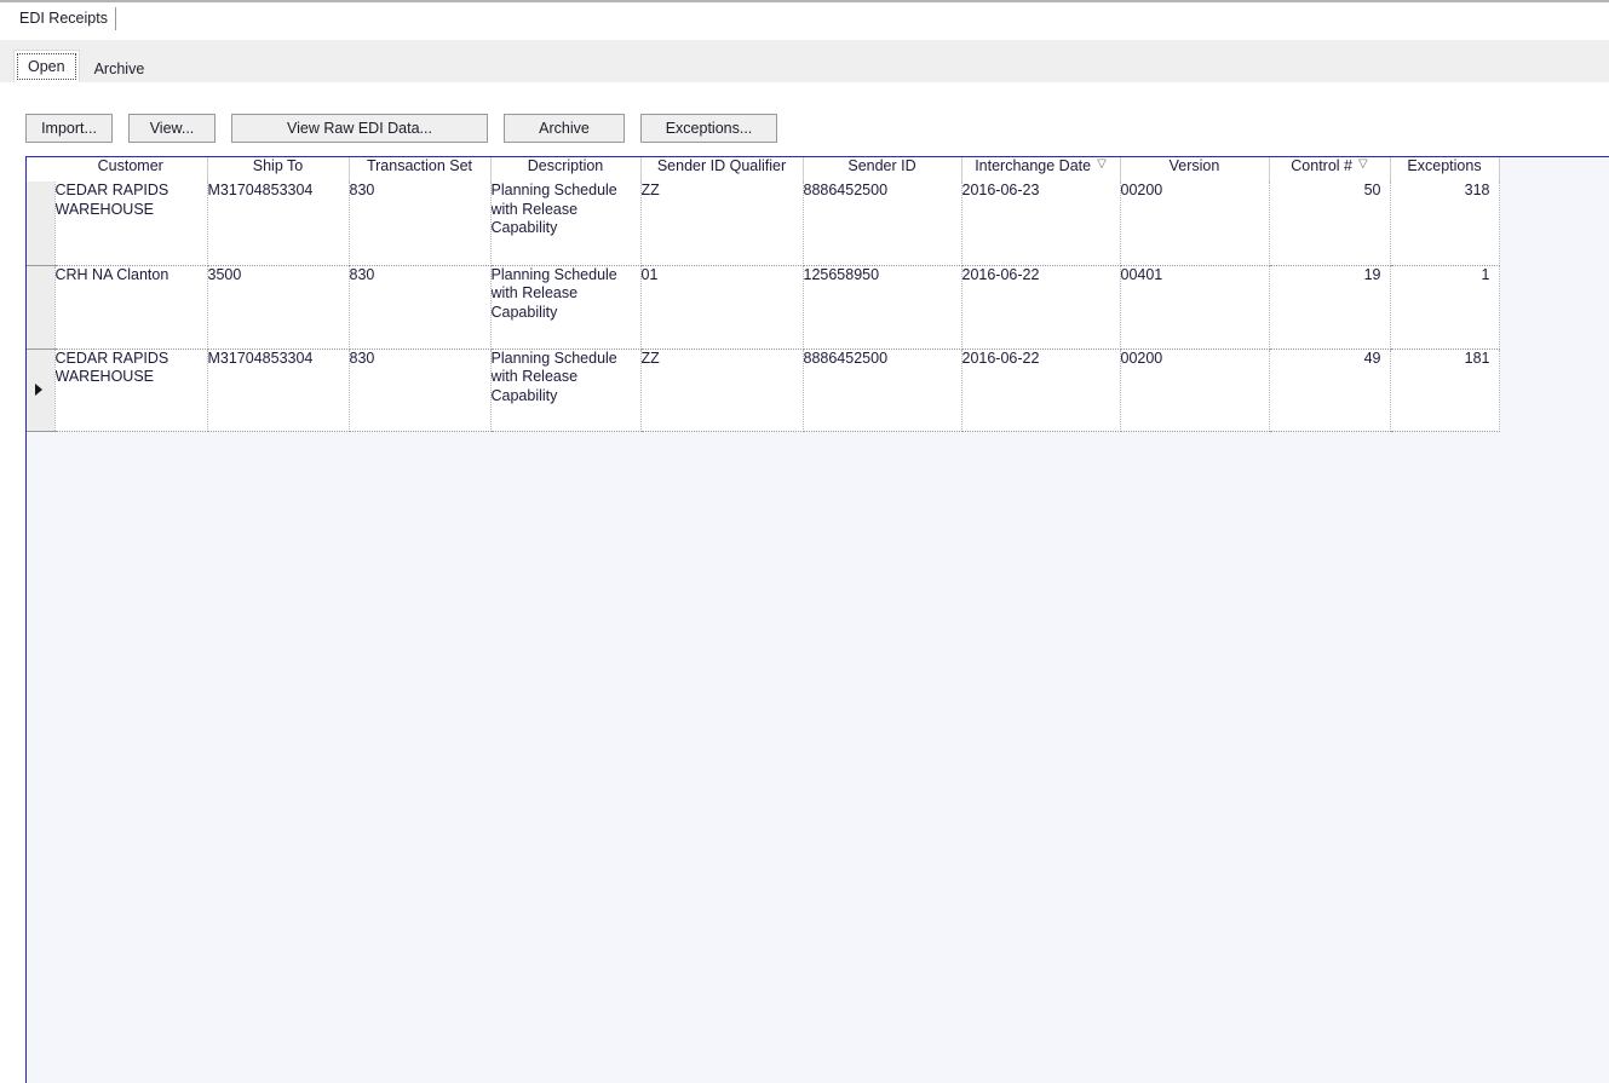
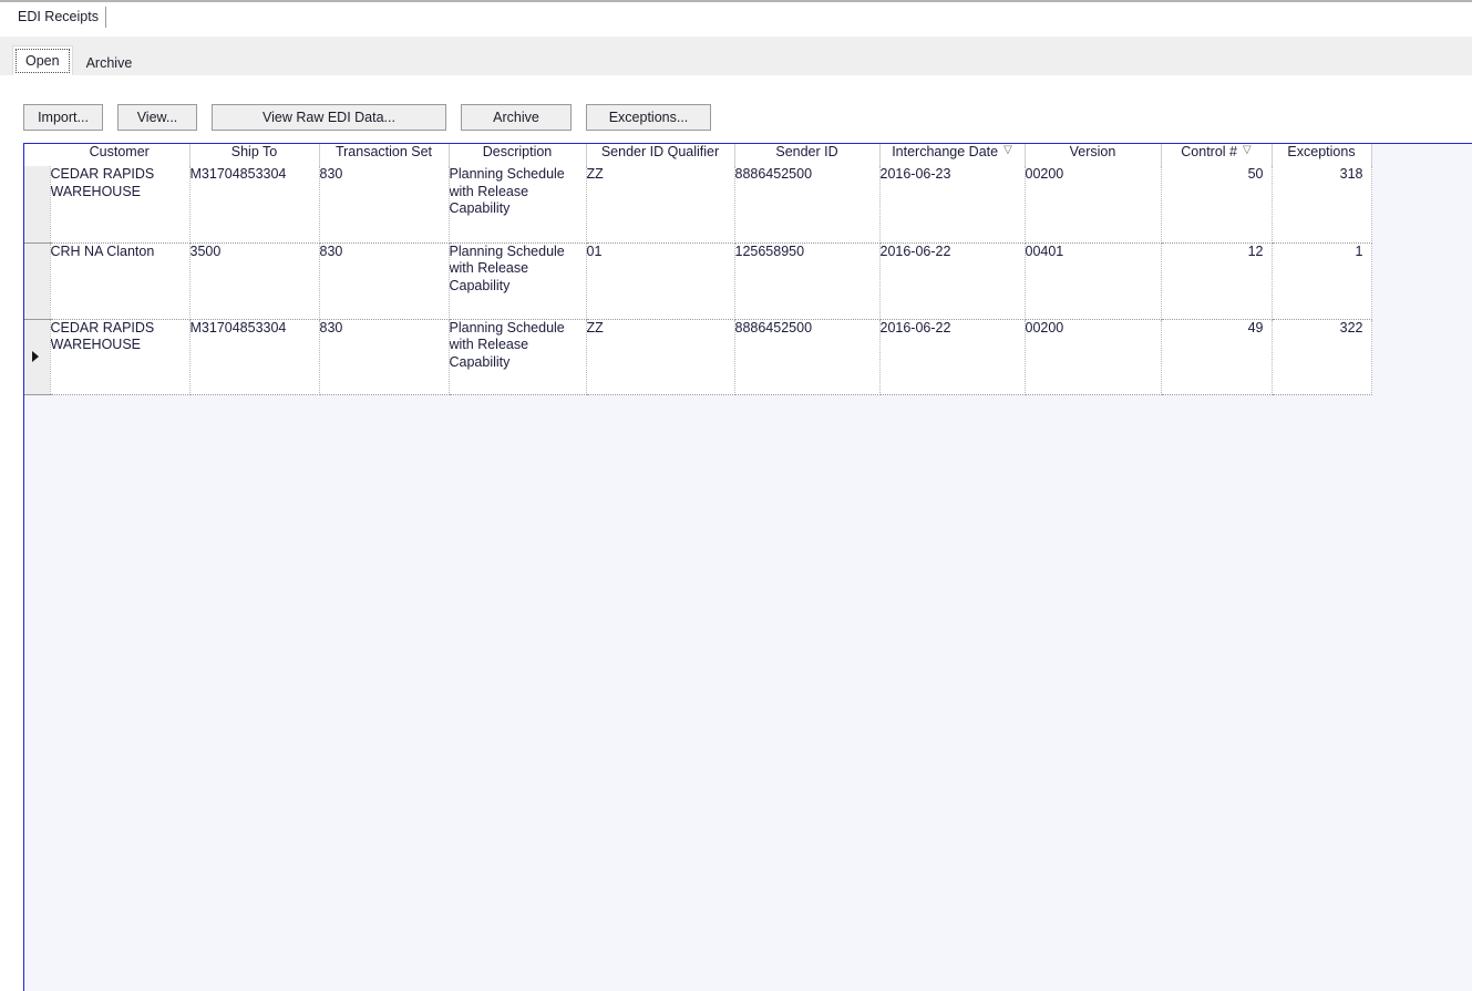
  EDI Receipts
  Open
  Archive
  Import...
  View...
  View Raw EDI Data...
  Archive
  Exceptions...
  	Customer	Ship To	Transaction Set	Description	Sender ID Qualifier	Sender ID	Interchange Date ▽	Version	Control # ▽	Exceptions
  	CEDAR RAPIDS WAREHOUSE	M31704853304	830	Planning Schedule with Release Capability	ZZ	8886452500	2016-06-23	00200	50	318
- 	CRH NA Clanton	3500	830	Planning Schedule with Release Capability	01	125658950	2016-06-22	00401	19	1
+ 	CRH NA Clanton	3500	830	Planning Schedule with Release Capability	01	125658950	2016-06-22	00401	12	1
- 	CEDAR RAPIDS WAREHOUSE	M31704853304	830	Planning Schedule with Release Capability	ZZ	8886452500	2016-06-22	00200	49	181
+ 	CEDAR RAPIDS WAREHOUSE	M31704853304	830	Planning Schedule with Release Capability	ZZ	8886452500	2016-06-22	00200	49	322
